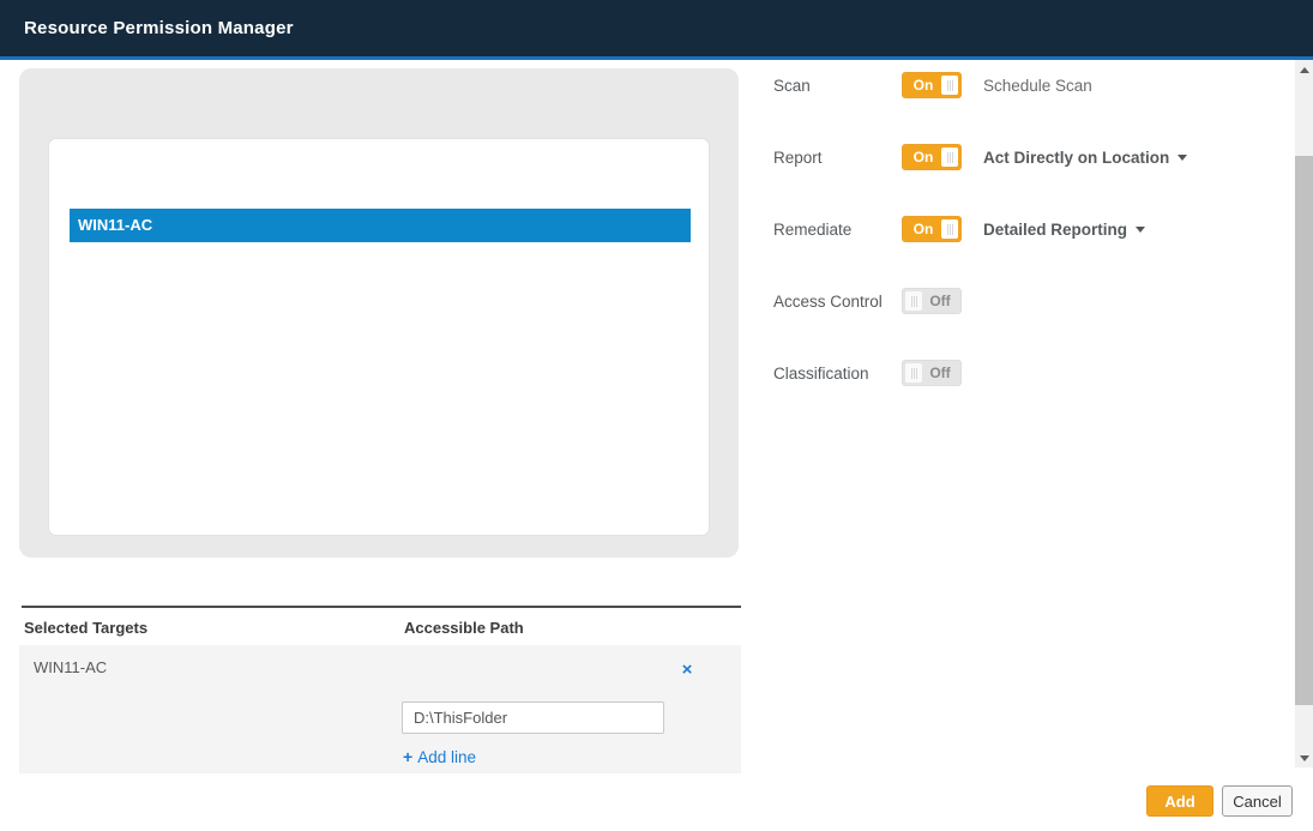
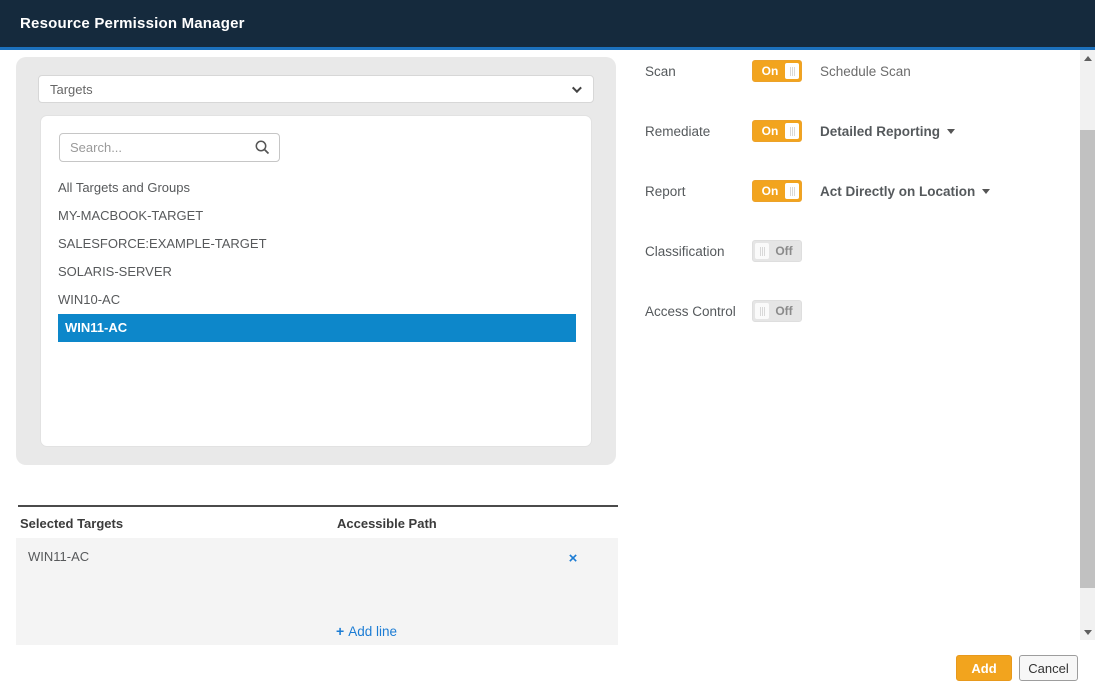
  Resource Permission Manager
+ Targets
+ Search...
+ All Targets and Groups
+ MY-MACBOOK-TARGET
+ SALESFORCE:EXAMPLE-TARGET
+ SOLARIS-SERVER
+ WIN10-AC
  WIN11-AC
  Selected Targets
  Accessible Path
  WIN11-AC
  ×
- D:\ThisFolder
  + Add line
  Scan
  On
  Schedule Scan
- Report
+ Remediate
  On
- Act Directly on Location
+ Detailed Reporting
- Remediate
+ Report
  On
- Detailed Reporting
+ Act Directly on Location
- Access Control
+ Classification
  Off
- Classification
+ Access Control
  Off
  Add
  Cancel
